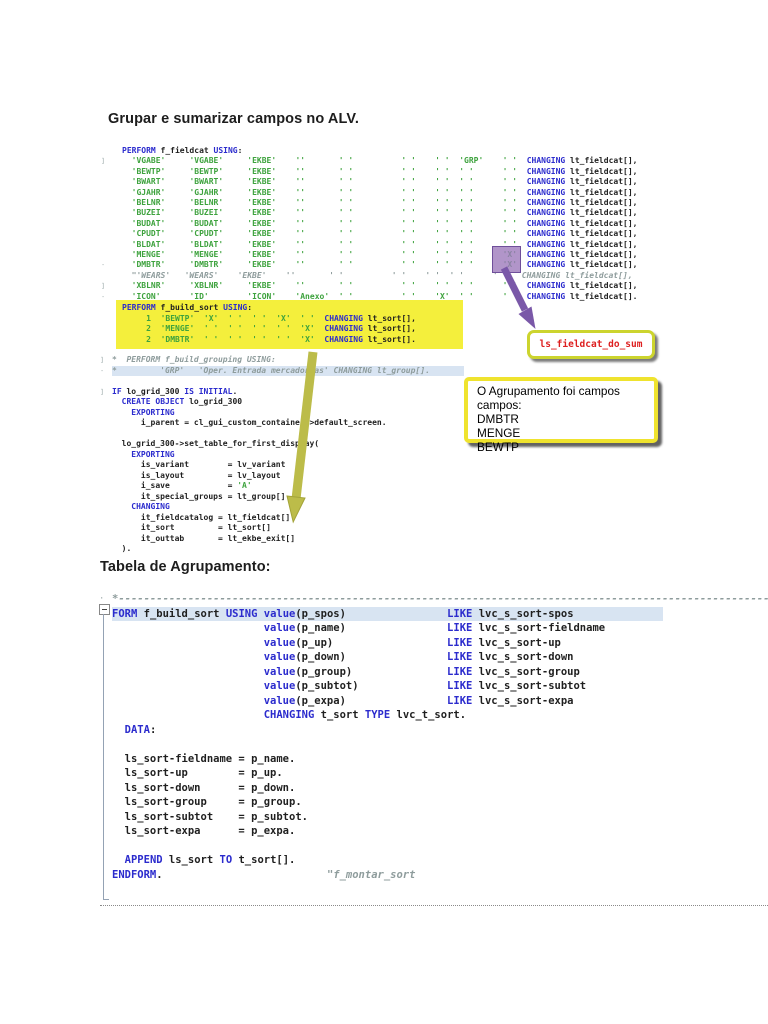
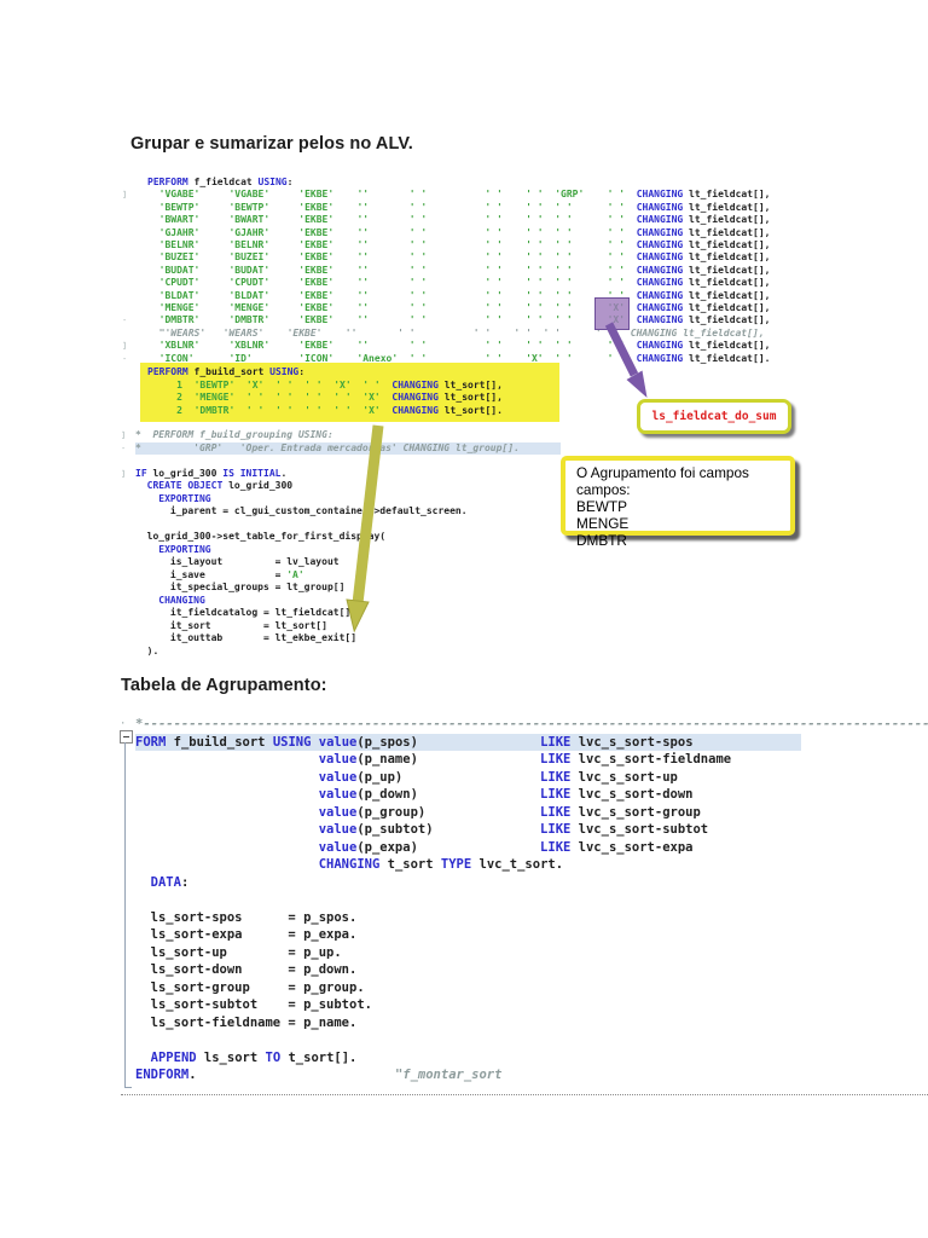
- Grupar e sumarizar campos no ALV.
+ Grupar e sumarizar pelos no ALV.
  Tabela de Agrupamento:
  PERFORM f_fieldcat USING:
  ]
  'VGABE' 'VGABE' 'EKBE' '' ' ' ' ' ' ' 'GRP' ' ' CHANGING lt_fieldcat[],
  'BEWTP' 'BEWTP' 'EKBE' '' ' ' ' ' ' ' ' ' ' ' CHANGING lt_fieldcat[],
  'BWART' 'BWART' 'EKBE' '' ' ' ' ' ' ' ' ' ' ' CHANGING lt_fieldcat[],
  'GJAHR' 'GJAHR' 'EKBE' '' ' ' ' ' ' ' ' ' ' ' CHANGING lt_fieldcat[],
  'BELNR' 'BELNR' 'EKBE' '' ' ' ' ' ' ' ' ' ' ' CHANGING lt_fieldcat[],
  'BUZEI' 'BUZEI' 'EKBE' '' ' ' ' ' ' ' ' ' ' ' CHANGING lt_fieldcat[],
  'BUDAT' 'BUDAT' 'EKBE' '' ' ' ' ' ' ' ' ' ' ' CHANGING lt_fieldcat[],
  'CPUDT' 'CPUDT' 'EKBE' '' ' ' ' ' ' ' ' ' ' ' CHANGING lt_fieldcat[],
  'BLDAT' 'BLDAT' 'EKBE' '' ' ' ' ' ' ' ' ' ' ' CHANGING lt_fieldcat[],
  'MENGE' 'MENGE' 'EKBE' '' ' ' ' ' ' ' ' ' 'X' CHANGING lt_fieldcat[],
  ·
  'DMBTR' 'DMBTR' 'EKBE' '' ' ' ' ' ' ' ' ' 'X' CHANGING lt_fieldcat[],
  "'WEARS' 'WEARS' 'EKBE' '' ' ' ' ' ' ' ' ' ' CHANGING lt_fieldcat[],
  ]
  'XBLNR' 'XBLNR' 'EKBE' '' ' ' ' ' ' ' ' ' ' CHANGING lt_fieldcat[],
  ·
  'ICON' 'ID' 'ICON' 'Anexo' ' ' ' ' 'X' ' ' ' CHANGING lt_fieldcat[].
  PERFORM f_build_sort USING:
  1 'BEWTP' 'X' ' ' ' ' 'X' ' ' CHANGING lt_sort[],
  2 'MENGE' ' ' ' ' ' ' ' ' 'X' CHANGING lt_sort[],
  2 'DMBTR' ' ' ' ' ' ' ' ' 'X' CHANGING lt_sort[].
  ]
  * PERFORM f_build_grouping USING:
  ·
  * 'GRP' 'Oper. Entrada mercadoas' CHANGING lt_group[].
  ]
  IF lo_grid_300 IS INITIAL.
  CREATE OBJECT lo_grid_300
  EXPORTING
  i_parent = cl_gui_custom_containe>default_screen.
  lo_grid_300->set_table_for_first_dispay(
  EXPORTING
- is_variant = lv_variant
  is_layout = lv_layout
  i_save = 'A'
  it_special_groups = lt_group[]
  CHANGING
  it_fieldcatalog = lt_fieldcat[]
  it_sort = lt_sort[]
  it_outtab = lt_ekbe_exit[]
  ).
  ·
  *-------------------------------------------------------------------------------------------------------
  FORM f_build_sort USING value(p_spos) LIKE lvc_s_sort-spos
  value(p_name) LIKE lvc_s_sort-fieldname
  value(p_up) LIKE lvc_s_sort-up
  value(p_down) LIKE lvc_s_sort-down
  value(p_group) LIKE lvc_s_sort-group
  value(p_subtot) LIKE lvc_s_sort-subtot
  value(p_expa) LIKE lvc_s_sort-expa
  CHANGING t_sort TYPE lvc_t_sort.
  DATA:
+ ls_sort-spos = p_spos.
- ls_sort-fieldname = p_name.
+ ls_sort-expa = p_expa.
  ls_sort-up = p_up.
  ls_sort-down = p_down.
  ls_sort-group = p_group.
  ls_sort-subtot = p_subtot.
- ls_sort-expa = p_expa.
+ ls_sort-fieldname = p_name.
  APPEND ls_sort TO t_sort[].
  ENDFORM. "f_montar_sort
  ls_fieldcat_do_sum
  O Agrupamento foi campos campos:
- DMBTR
+ BEWTP
  MENGE
- BEWTP
+ DMBTR
